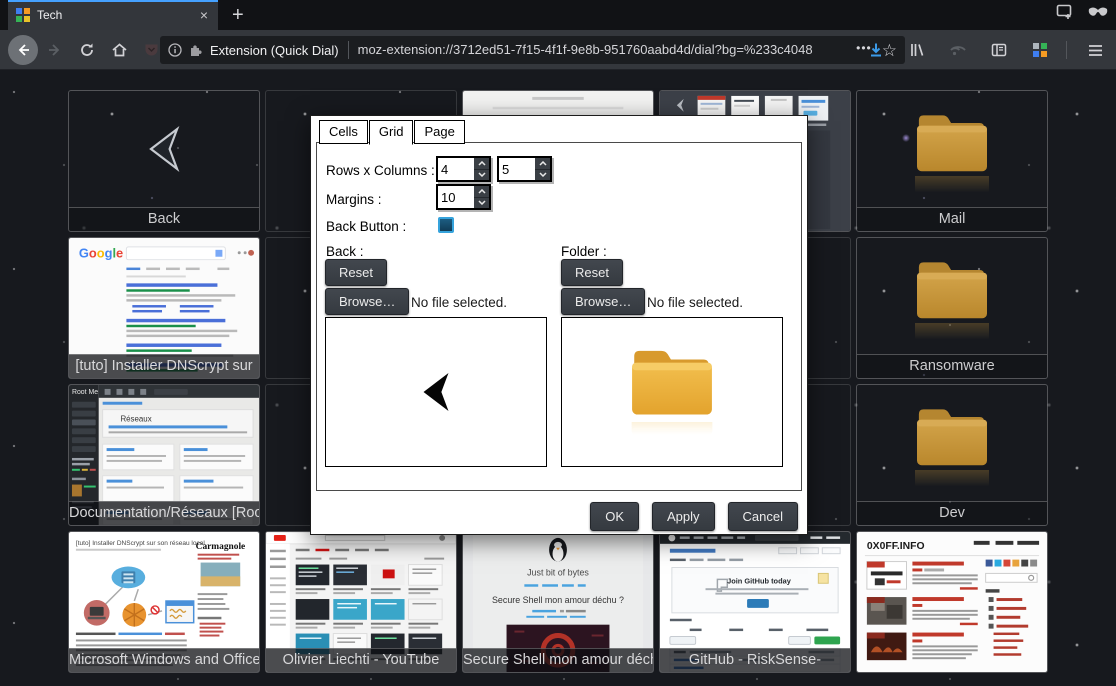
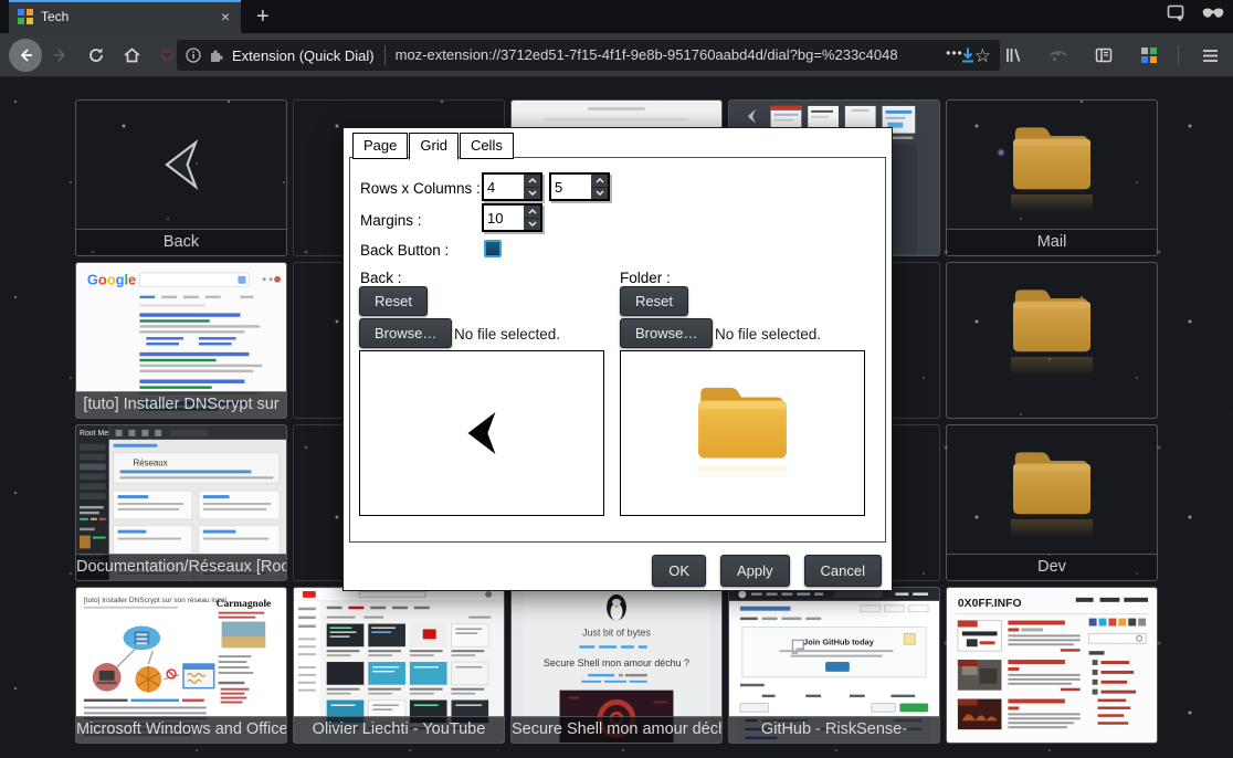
  Tech
  ×
  +
  Extension (Quick Dial)
  moz-extension://3712ed51-7f15-4f1f-9e8b-951760aabd4d/dial?bg=%233c4048
  •••
  ☆
  Back
  Mail
  Google
  [tuto] Installer DNScrypt sur
- Ransomware
  Réseaux
  Documentation/Réseaux [Roo
  Dev
  Carmagnole
  Microsoft Windows and Office
  Olivier Liechti - YouTube
  Just bit of bytes
  Secure Shell mon amour déchu ?
  Secure Shell mon amour déc
  Join GitHub today
  GitHub - RiskSense-
  0X0FF.INFO
- Cells
+ Page
  Grid
- Page
+ Cells
  Rows x Columns :
  4
  5
  Margins :
  10
  Back Button :
  Back :
  Folder :
  Reset
  Reset
  Browse…
  No file selected.
  Browse…
  No file selected.
  OK
  Apply
  Cancel
